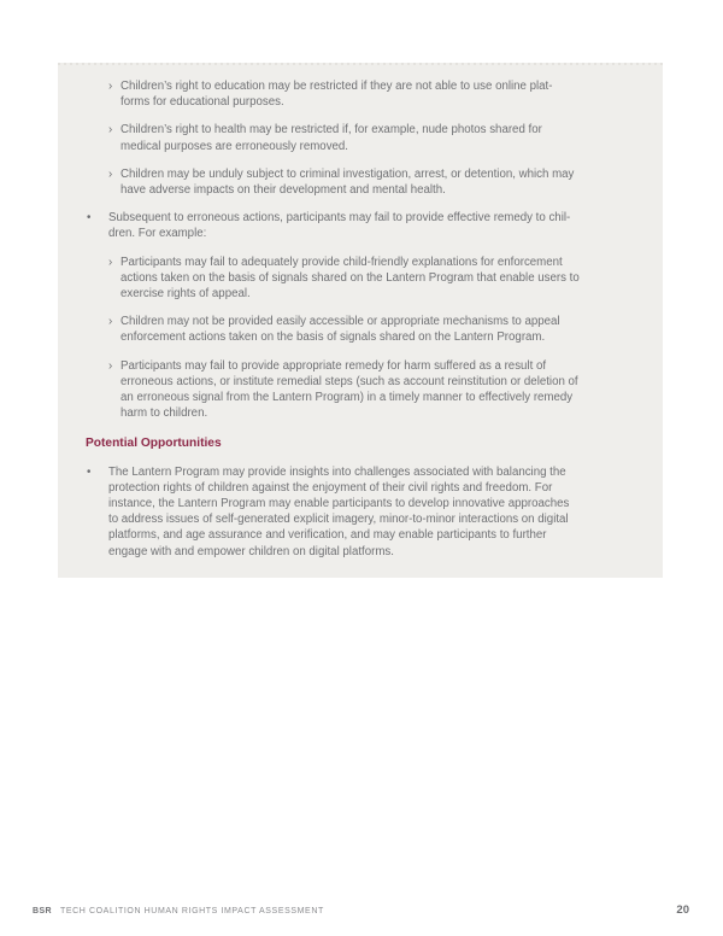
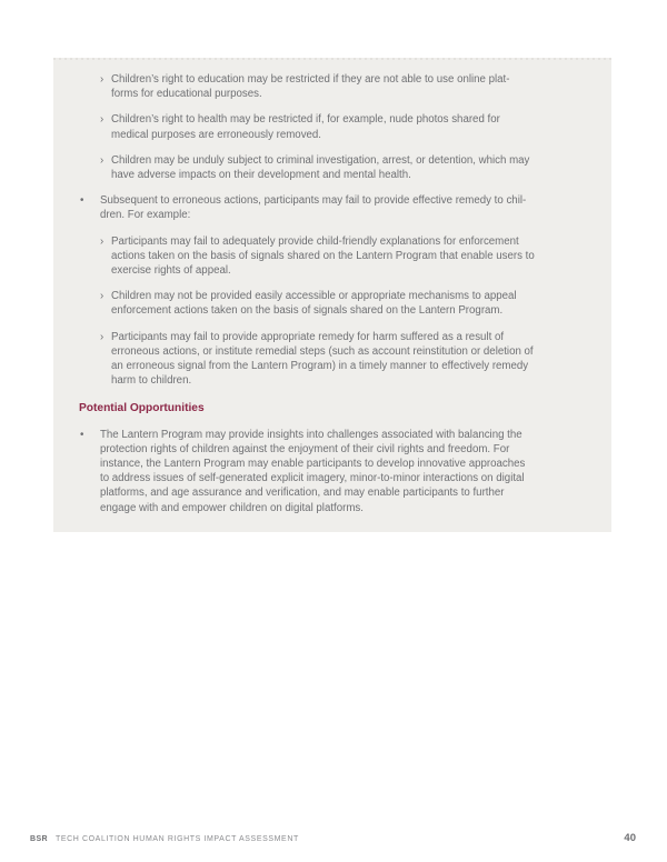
  ›
  Children’s right to education may be restricted if they are not able to use online plat-
  forms for educational purposes.
  ›
  Children’s right to health may be restricted if, for example, nude photos shared for
  medical purposes are erroneously removed.
  ›
  Children may be unduly subject to criminal investigation, arrest, or detention, which may
  have adverse impacts on their development and mental health.
  •
  Subsequent to erroneous actions, participants may fail to provide effective remedy to chil-
  dren. For example:
  ›
  Participants may fail to adequately provide child-friendly explanations for enforcement
  actions taken on the basis of signals shared on the Lantern Program that enable users to
  exercise rights of appeal.
  ›
  Children may not be provided easily accessible or appropriate mechanisms to appeal
  enforcement actions taken on the basis of signals shared on the Lantern Program.
  ›
  Participants may fail to provide appropriate remedy for harm suffered as a result of
  erroneous actions, or institute remedial steps (such as account reinstitution or deletion of
  an erroneous signal from the Lantern Program) in a timely manner to effectively remedy
  harm to children.
  Potential Opportunities
  •
  The Lantern Program may provide insights into challenges associated with balancing the
  protection rights of children against the enjoyment of their civil rights and freedom. For
  instance, the Lantern Program may enable participants to develop innovative approaches
  to address issues of self-generated explicit imagery, minor-to-minor interactions on digital
  platforms, and age assurance and verification, and may enable participants to further
  engage with and empower children on digital platforms.
- 20
+ 40
